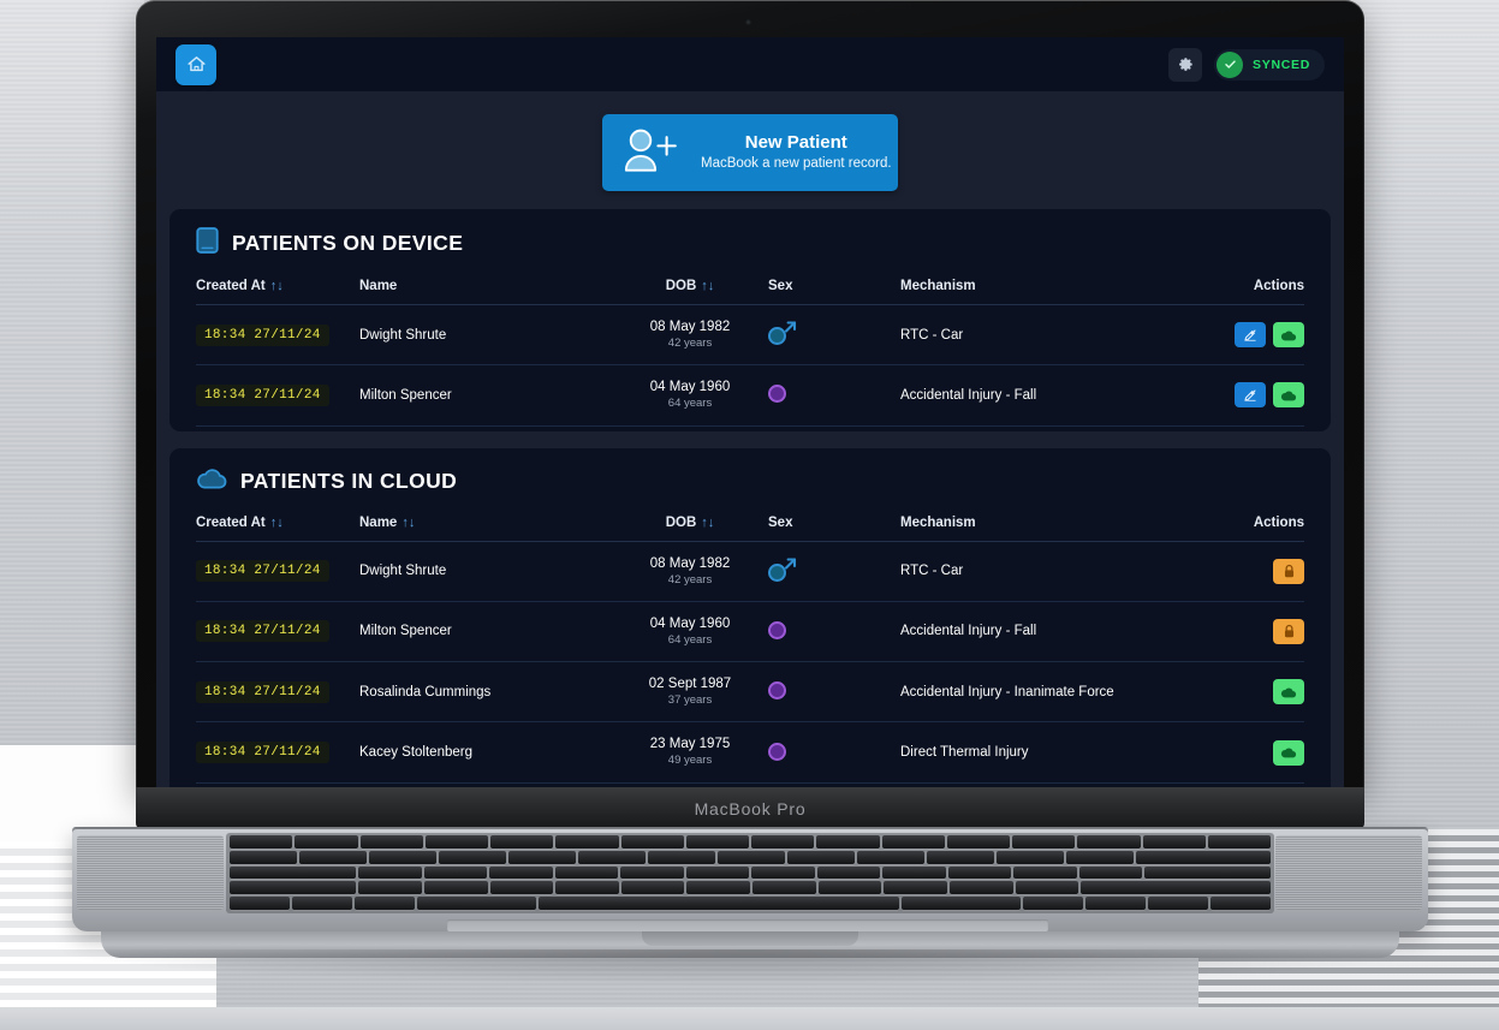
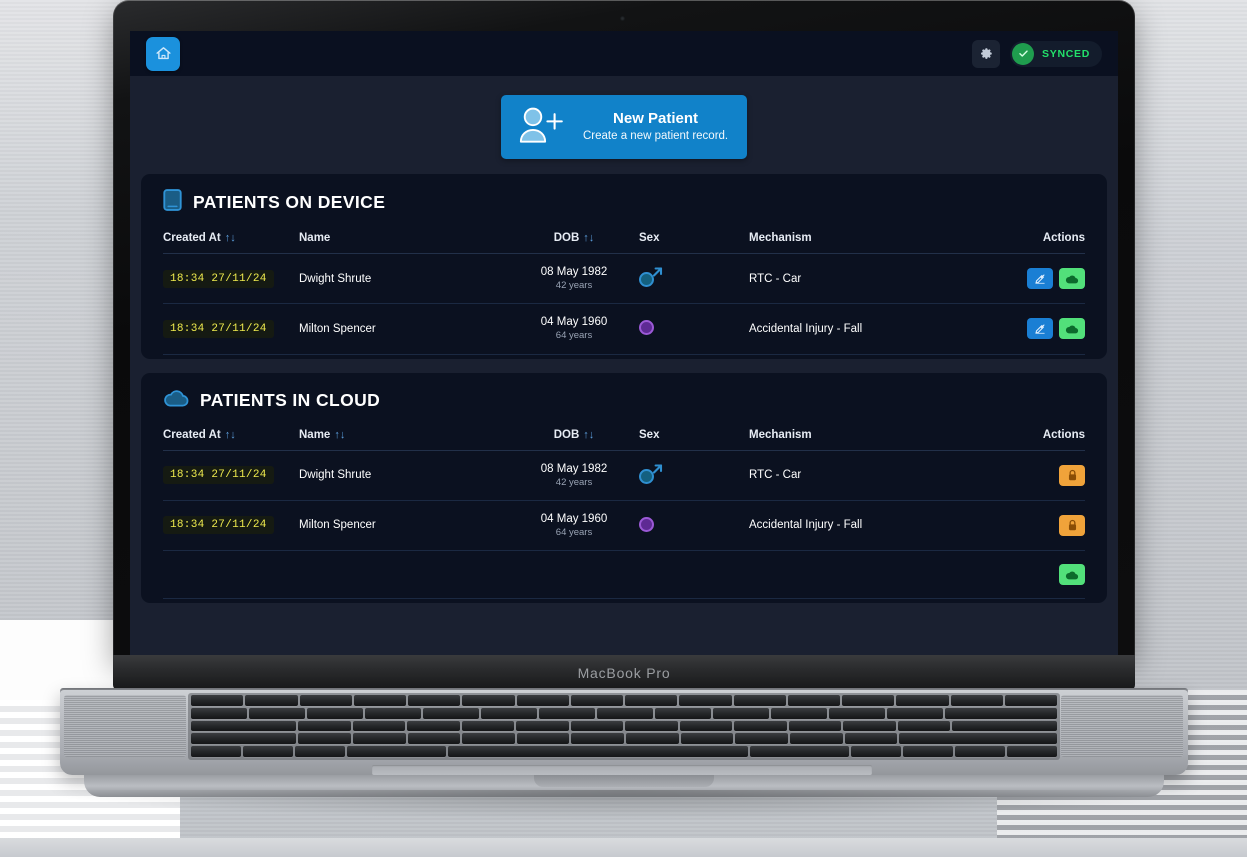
  SYNCED
  New Patient
- MacBook a new patient record.
+ Create a new patient record.
  PATIENTS ON DEVICE
  Created At ↑↓	Name	DOB ↑↓	Sex	Mechanism	Actions
  18:34 27/11/24	Dwight Shrute	08 May 198242 years		RTC - Car
  18:34 27/11/24	Milton Spencer	04 May 196064 years		Accidental Injury - Fall
  PATIENTS IN CLOUD
  Created At ↑↓	Name ↑↓	DOB ↑↓	Sex	Mechanism	Actions
  18:34 27/11/24	Dwight Shrute	08 May 198242 years		RTC - Car
  18:34 27/11/24	Milton Spencer	04 May 196064 years		Accidental Injury - Fall
- 18:34 27/11/24	Rosalinda Cummings	02 Sept 198737 years		Accidental Injury - Inanimate Force
- 18:34 27/11/24	Kacey Stoltenberg	23 May 197549 years		Direct Thermal Injury
  MacBook Pro
